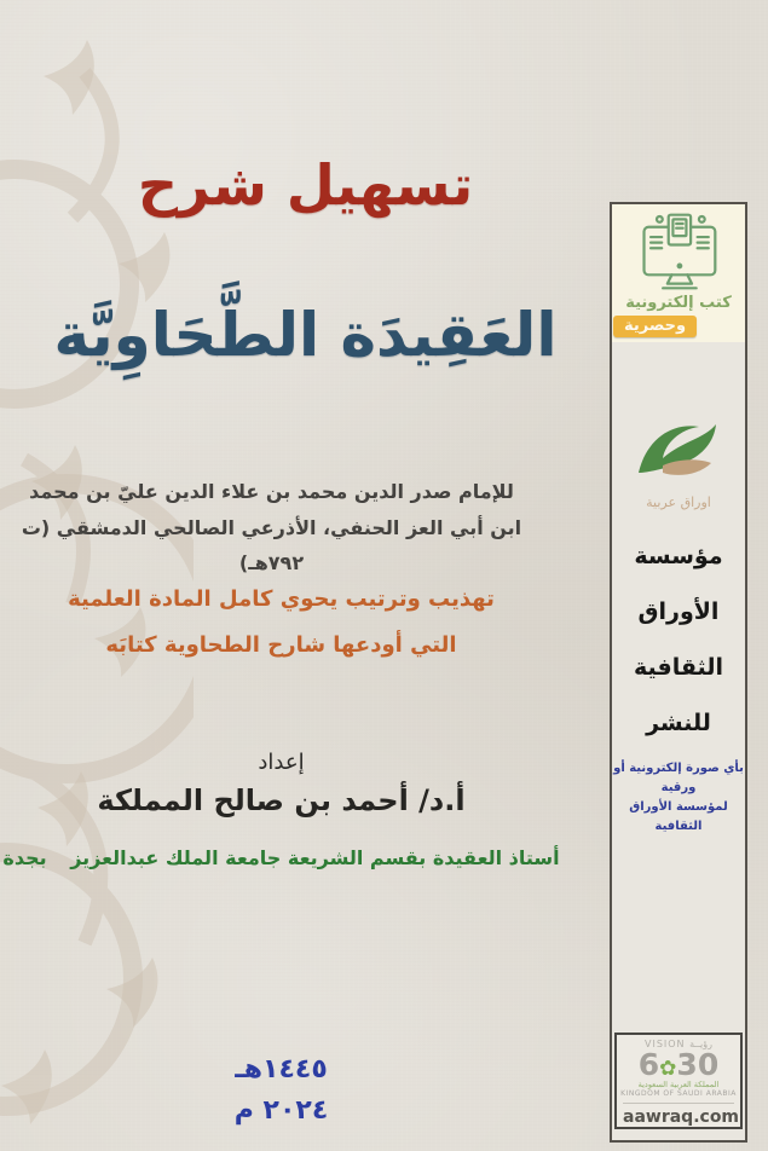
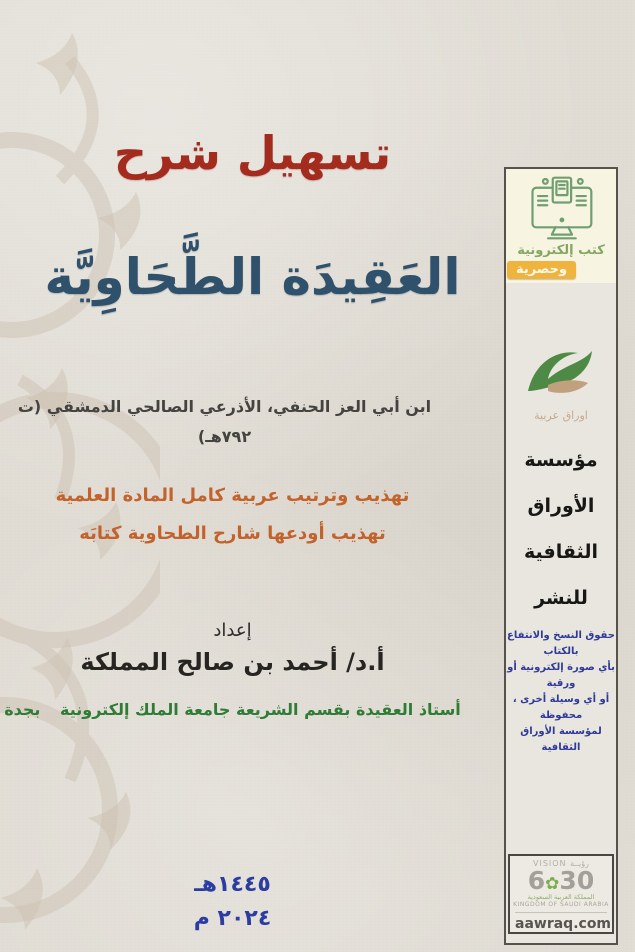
  تسهيل شرح
  العَقِيدَة الطَّحَاوِيَّة
- للإمام صدر الدين محمد بن علاء الدين عليّ بن محمد
  ابن أبي العز الحنفي، الأذرعي الصالحي الدمشقي (ت ٧٩٢هـ)
- تهذيب وترتيب يحوي كامل المادة العلمية
+ تهذيب وترتيب عربية كامل المادة العلمية
- التي أودعها شارح الطحاوية كتابَه
+ تهذيب أودعها شارح الطحاوية كتابَه
  إعداد
  أ.د/ أحمد بن صالح المملكة
- أستاذ العقيدة بقسم الشريعة جامعة الملك عبدالعزيز بجدة
+ أستاذ العقيدة بقسم الشريعة جامعة الملك إلكترونية بجدة
  ١٤٤٥هـ
  ٢٠٢٤ م
  كتب إلكترونية
  وحصرية
  اوراق عربية
  مؤسسة
  الأوراق
  الثقافية
  للنشر
+ حقوق النسخ والانتفاع بالكتاب
  بأي صورة إلكترونية أو ورقية
+ أو أي وسيلة أخرى ، محفوظة
  لمؤسسة الأوراق الثقافية
  VISION رؤيــة
  6✿30
  المملكة العربية السعودية
  aawraq.com
